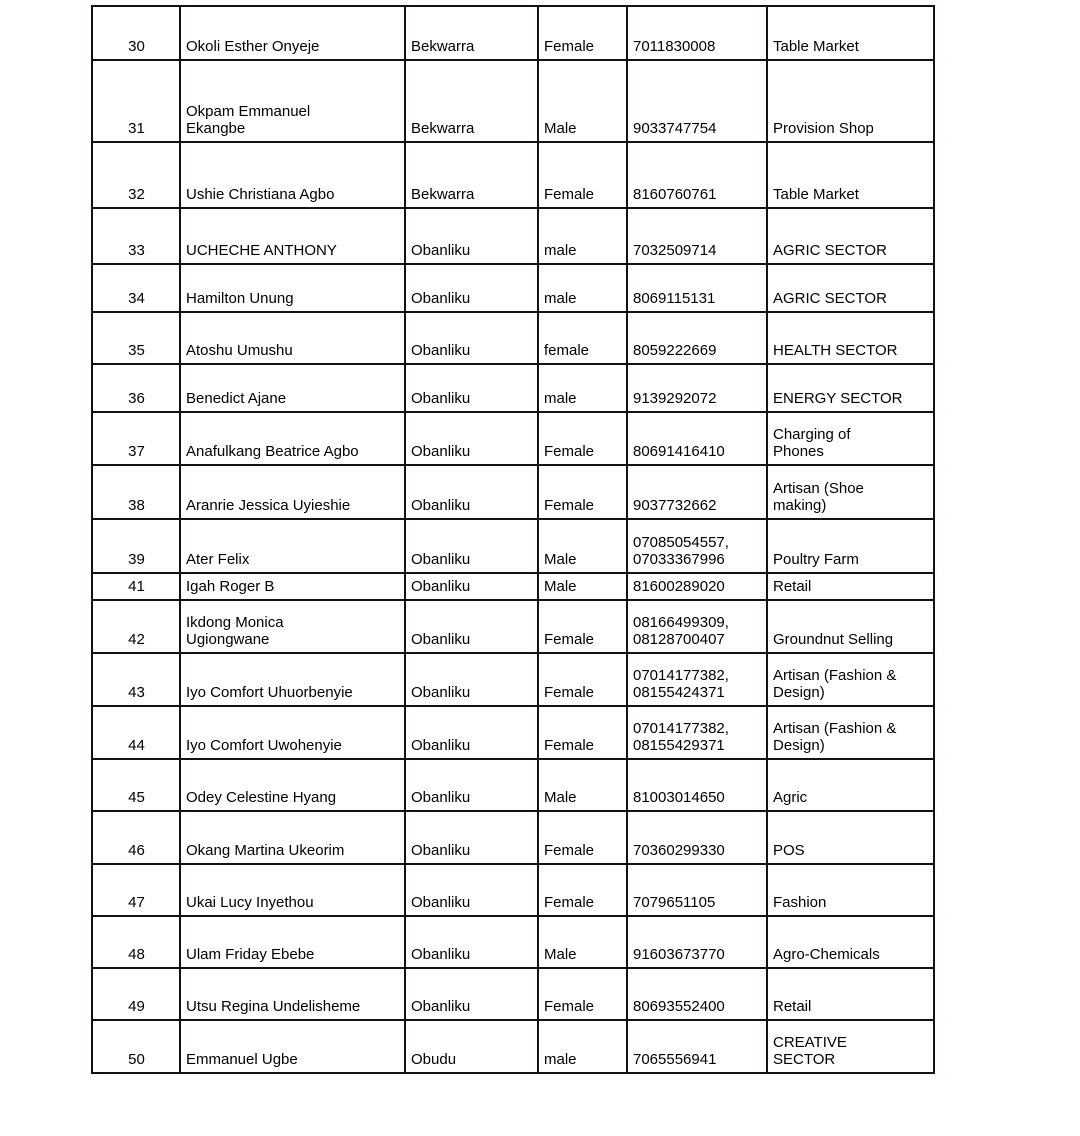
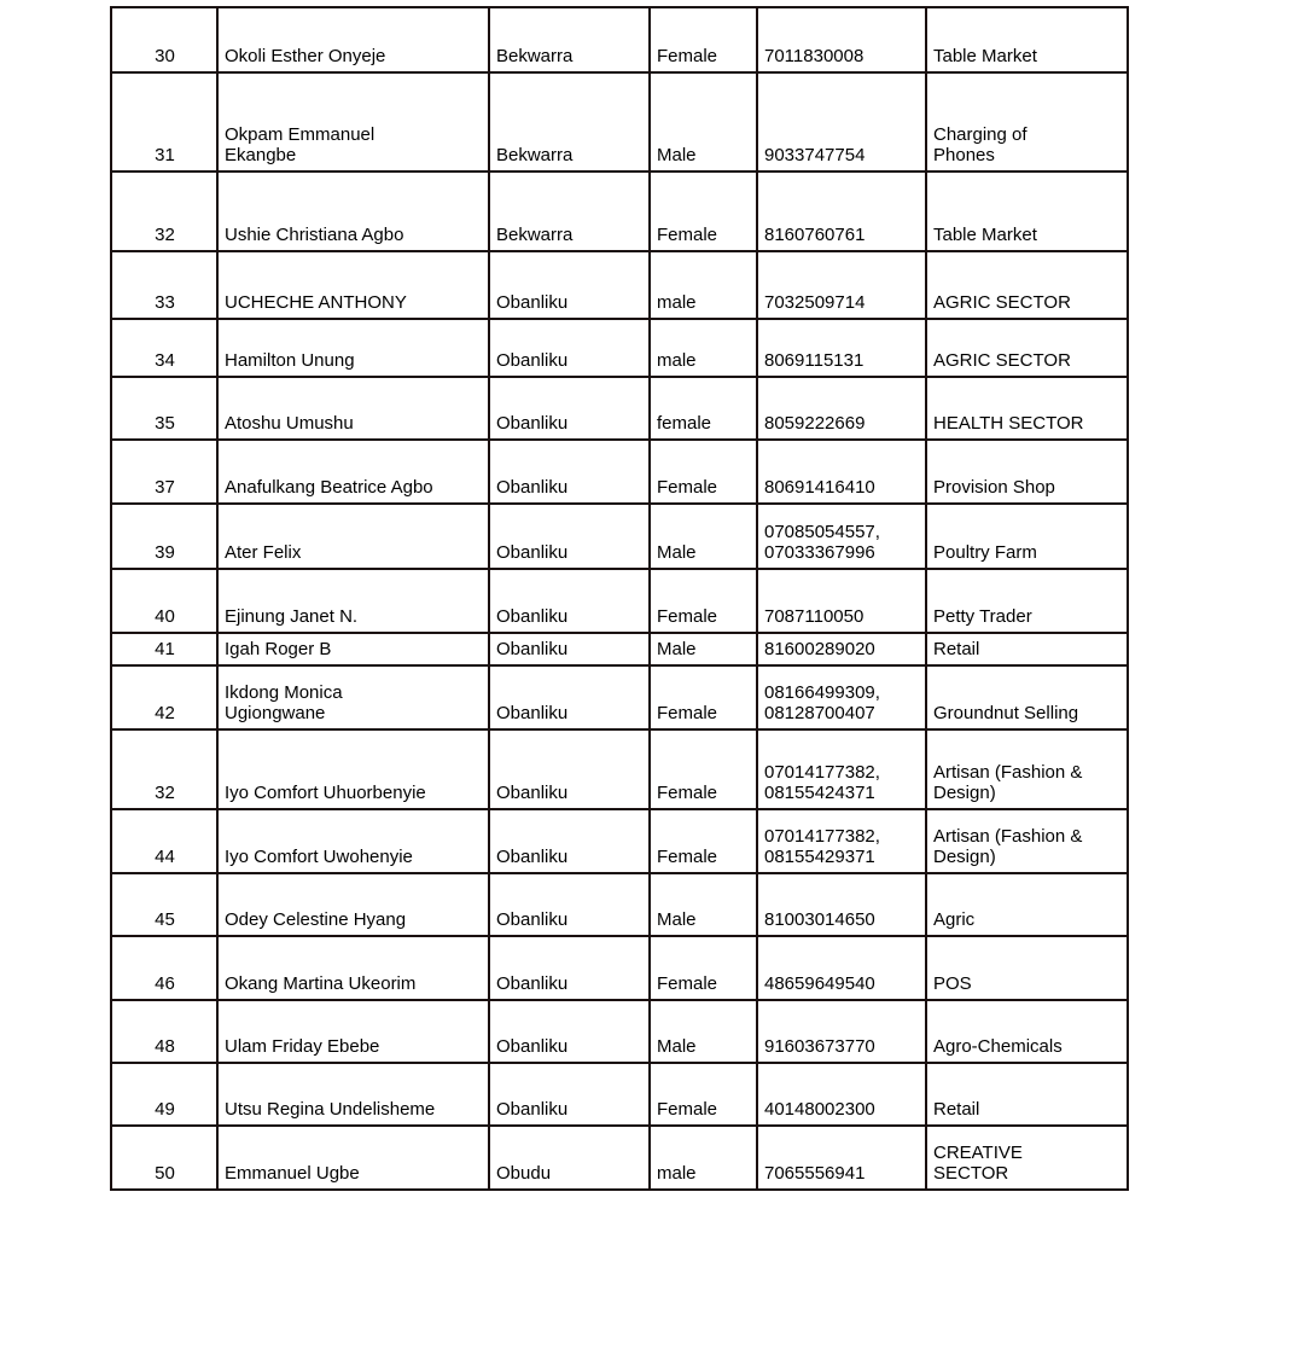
  30	Okoli Esther Onyeje	Bekwarra	Female	7011830008	Table Market
- 31	Okpam Emmanuel Ekangbe	Bekwarra	Male	9033747754	Provision Shop
+ 31	Okpam Emmanuel Ekangbe	Bekwarra	Male	9033747754	Charging of Phones
  32	Ushie Christiana Agbo	Bekwarra	Female	8160760761	Table Market
  33	UCHECHE ANTHONY	Obanliku	male	7032509714	AGRIC SECTOR
  34	Hamilton Unung	Obanliku	male	8069115131	AGRIC SECTOR
  35	Atoshu Umushu	Obanliku	female	8059222669	HEALTH SECTOR
- 36	Benedict Ajane	Obanliku	male	9139292072	ENERGY SECTOR
- 37	Anafulkang Beatrice Agbo	Obanliku	Female	80691416410	Charging of Phones
+ 37	Anafulkang Beatrice Agbo	Obanliku	Female	80691416410	Provision Shop
- 38	Aranrie Jessica Uyieshie	Obanliku	Female	9037732662	Artisan (Shoe making)
  39	Ater Felix	Obanliku	Male	07085054557, 07033367996	Poultry Farm
+ 40	Ejinung Janet N.	Obanliku	Female	7087110050	Petty Trader
  41	Igah Roger B	Obanliku	Male	81600289020	Retail
  42	Ikdong Monica Ugiongwane	Obanliku	Female	08166499309, 08128700407	Groundnut Selling
- 43	Iyo Comfort Uhuorbenyie	Obanliku	Female	07014177382, 08155424371	Artisan (Fashion & Design)
+ 32	Iyo Comfort Uhuorbenyie	Obanliku	Female	07014177382, 08155424371	Artisan (Fashion & Design)
  44	Iyo Comfort Uwohenyie	Obanliku	Female	07014177382, 08155429371	Artisan (Fashion & Design)
  45	Odey Celestine Hyang	Obanliku	Male	81003014650	Agric
- 46	Okang Martina Ukeorim	Obanliku	Female	70360299330	POS
+ 46	Okang Martina Ukeorim	Obanliku	Female	48659649540	POS
- 47	Ukai Lucy Inyethou	Obanliku	Female	7079651105	Fashion
  48	Ulam Friday Ebebe	Obanliku	Male	91603673770	Agro-Chemicals
- 49	Utsu Regina Undelisheme	Obanliku	Female	80693552400	Retail
+ 49	Utsu Regina Undelisheme	Obanliku	Female	40148002300	Retail
  50	Emmanuel Ugbe	Obudu	male	7065556941	CREATIVE SECTOR
